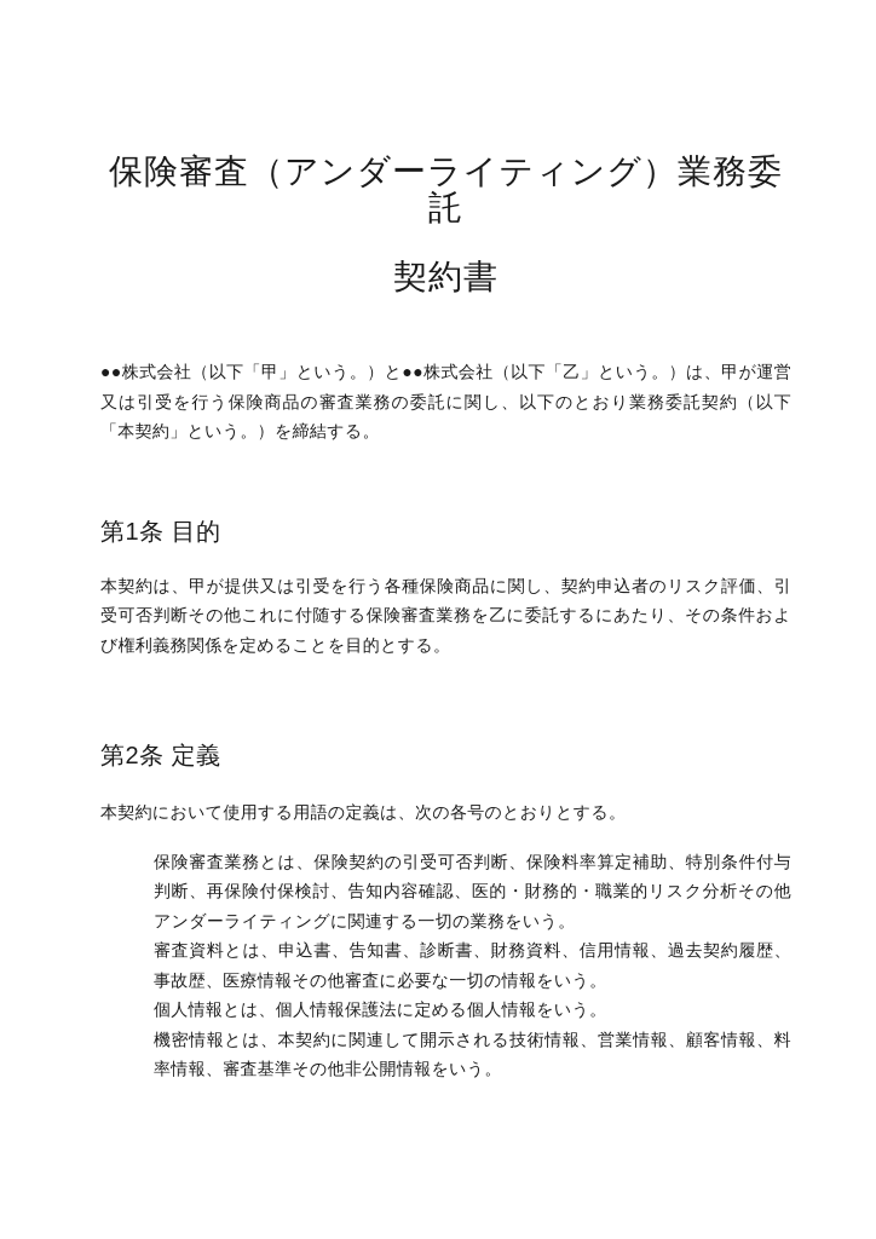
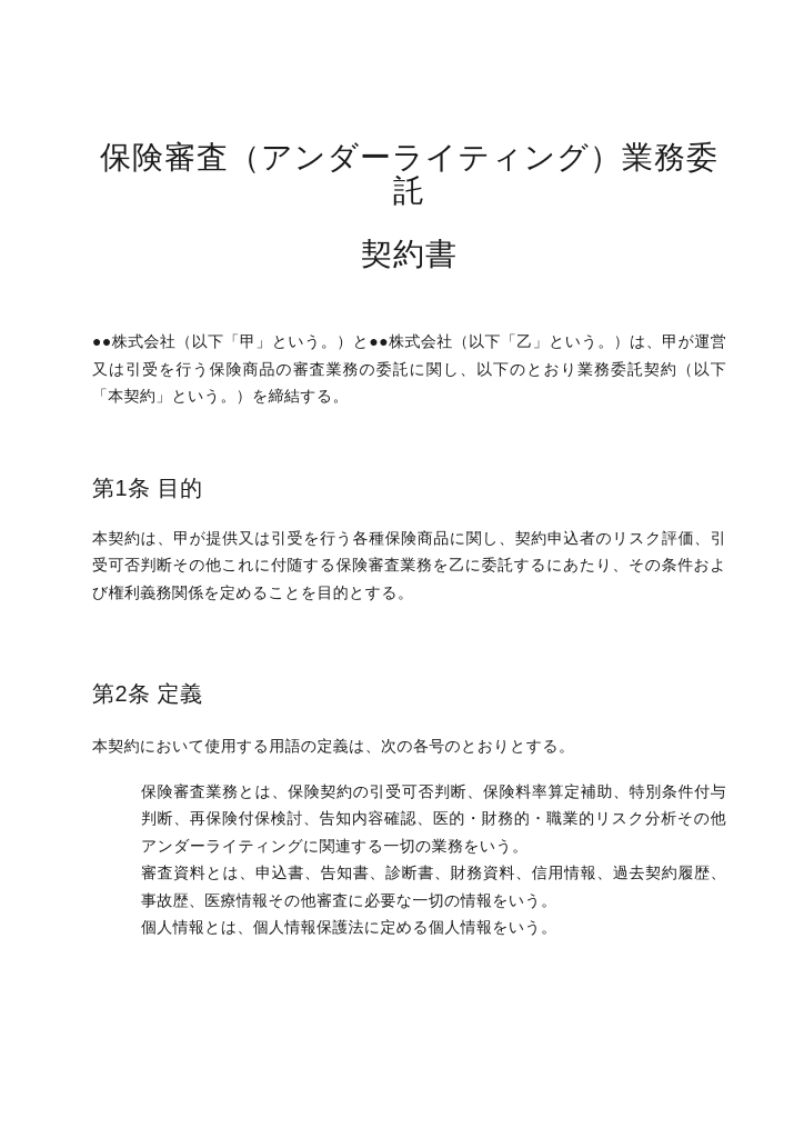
  保険審査（アンダーライティング）業務委託
  契約書
  ●●株式会社（以下「甲」という。）と●●株式会社（以下「乙」という。）は、甲が運営又は引受を行う保険商品の審査業務の委託に関し、以下のとおり業務委託契約（以下「本契約」という。）を締結する。
  第1条 目的
  本契約は、甲が提供又は引受を行う各種保険商品に関し、契約申込者のリスク評価、引受可否判断その他これに付随する保険審査業務を乙に委託するにあたり、その条件および権利義務関係を定めることを目的とする。
  第2条 定義
  本契約において使用する用語の定義は、次の各号のとおりとする。
  保険審査業務とは、保険契約の引受可否判断、保険料率算定補助、特別条件付与判断、再保険付保検討、告知内容確認、医的・財務的・職業的リスク分析その他アンダーライティングに関連する一切の業務をいう。
  審査資料とは、申込書、告知書、診断書、財務資料、信用情報、過去契約履歴、事故歴、医療情報その他審査に必要な一切の情報をいう。
  個人情報とは、個人情報保護法に定める個人情報をいう。
- 機密情報とは、本契約に関連して開示される技術情報、営業情報、顧客情報、料率情報、審査基準その他非公開情報をいう。
